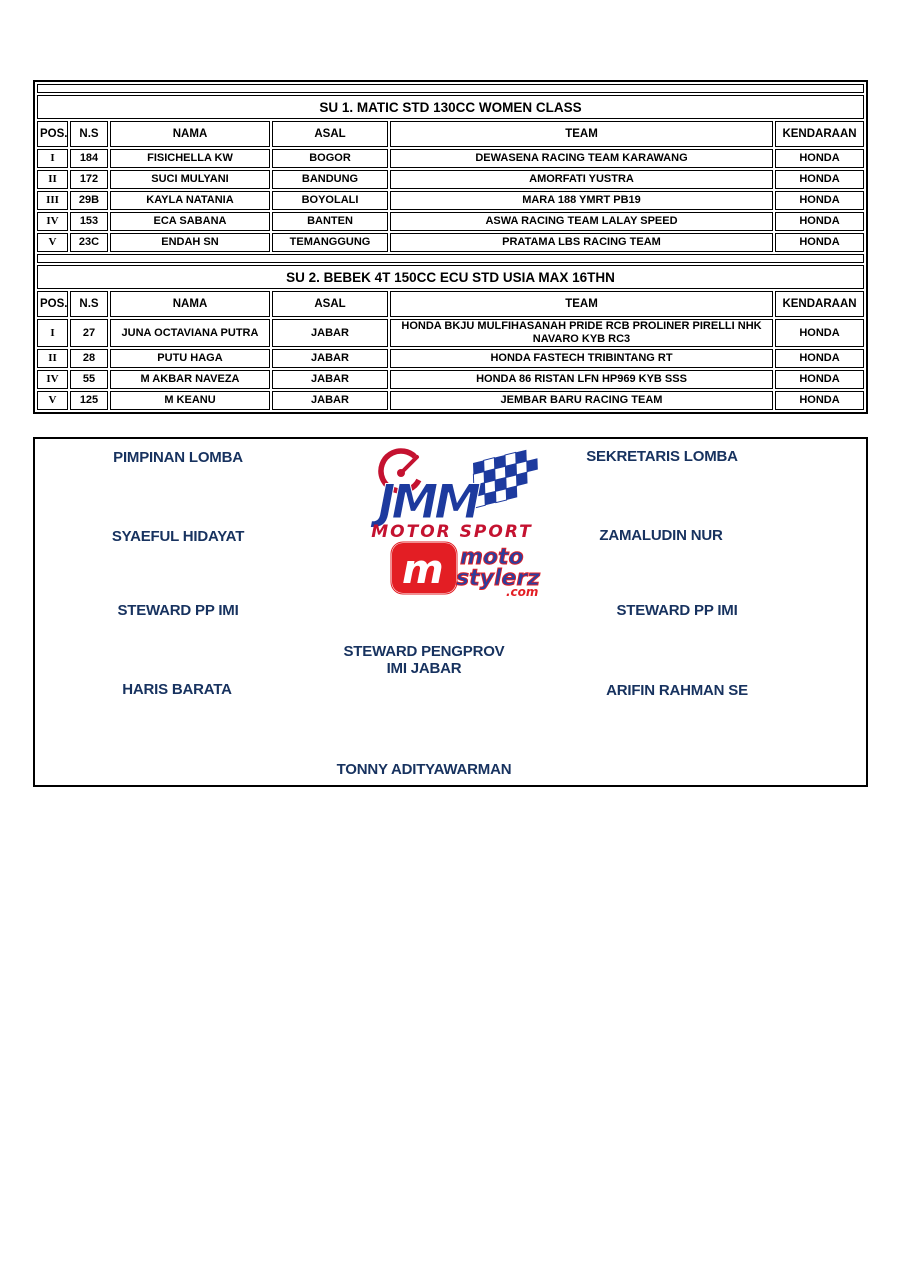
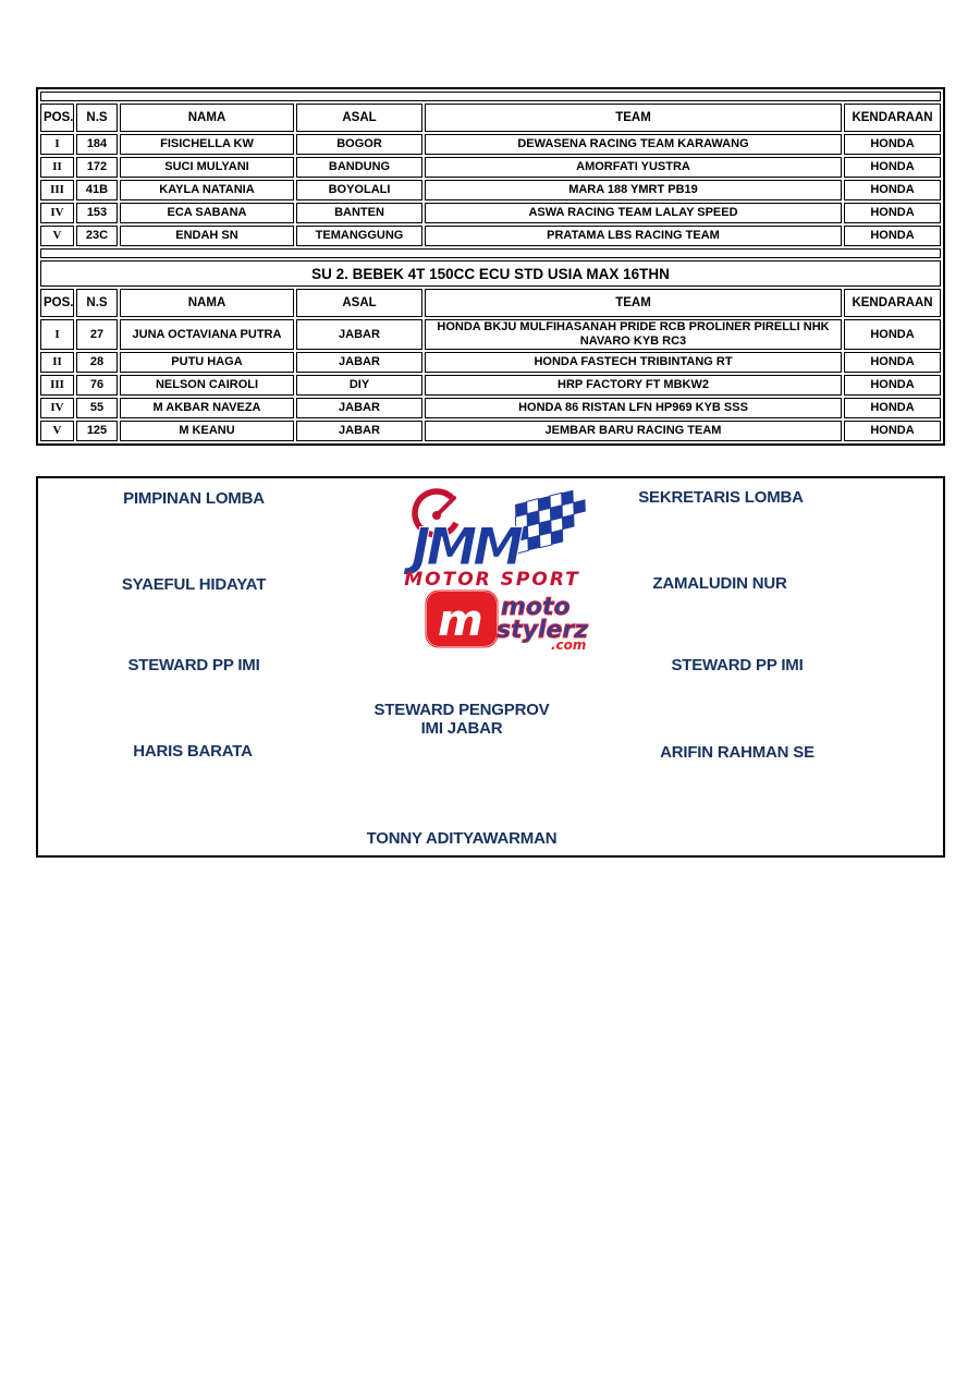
- SU 1. MATIC STD 130CC WOMEN CLASS
  POS.	N.S	NAMA	ASAL	TEAM	KENDARAAN
  I	184	FISICHELLA KW	BOGOR	DEWASENA RACING TEAM KARAWANG	HONDA
  II	172	SUCI MULYANI	BANDUNG	AMORFATI YUSTRA	HONDA
- III	29B	KAYLA NATANIA	BOYOLALI	MARA 188 YMRT PB19	HONDA
+ III	41B	KAYLA NATANIA	BOYOLALI	MARA 188 YMRT PB19	HONDA
  IV	153	ECA SABANA	BANTEN	ASWA RACING TEAM LALAY SPEED	HONDA
  V	23C	ENDAH SN	TEMANGGUNG	PRATAMA LBS RACING TEAM	HONDA
  SU 2. BEBEK 4T 150CC ECU STD USIA MAX 16THN
  POS.	N.S	NAMA	ASAL	TEAM	KENDARAAN
  I	27	JUNA OCTAVIANA PUTRA	JABAR	HONDA BKJU MULFIHASANAH PRIDE RCB PROLINER PIRELLI NHK NAVARO KYB RC3	HONDA
  II	28	PUTU HAGA	JABAR	HONDA FASTECH TRIBINTANG RT	HONDA
+ III	76	NELSON CAIROLI	DIY	HRP FACTORY FT MBKW2	HONDA
  IV	55	M AKBAR NAVEZA	JABAR	HONDA 86 RISTAN LFN HP969 KYB SSS	HONDA
  V	125	M KEANU	JABAR	JEMBAR BARU RACING TEAM	HONDA
  PIMPINAN LOMBA
  SEKRETARIS LOMBA
  SYAEFUL HIDAYAT
  ZAMALUDIN NUR
  STEWARD PP IMI
  STEWARD PP IMI
  STEWARD PENGPROV
  IMI JABAR
  HARIS BARATA
  ARIFIN RAHMAN SE
  TONNY ADITYAWARMAN
  JMM
  MOTOR SPORT
  m
  moto
  stylerz
  .com
